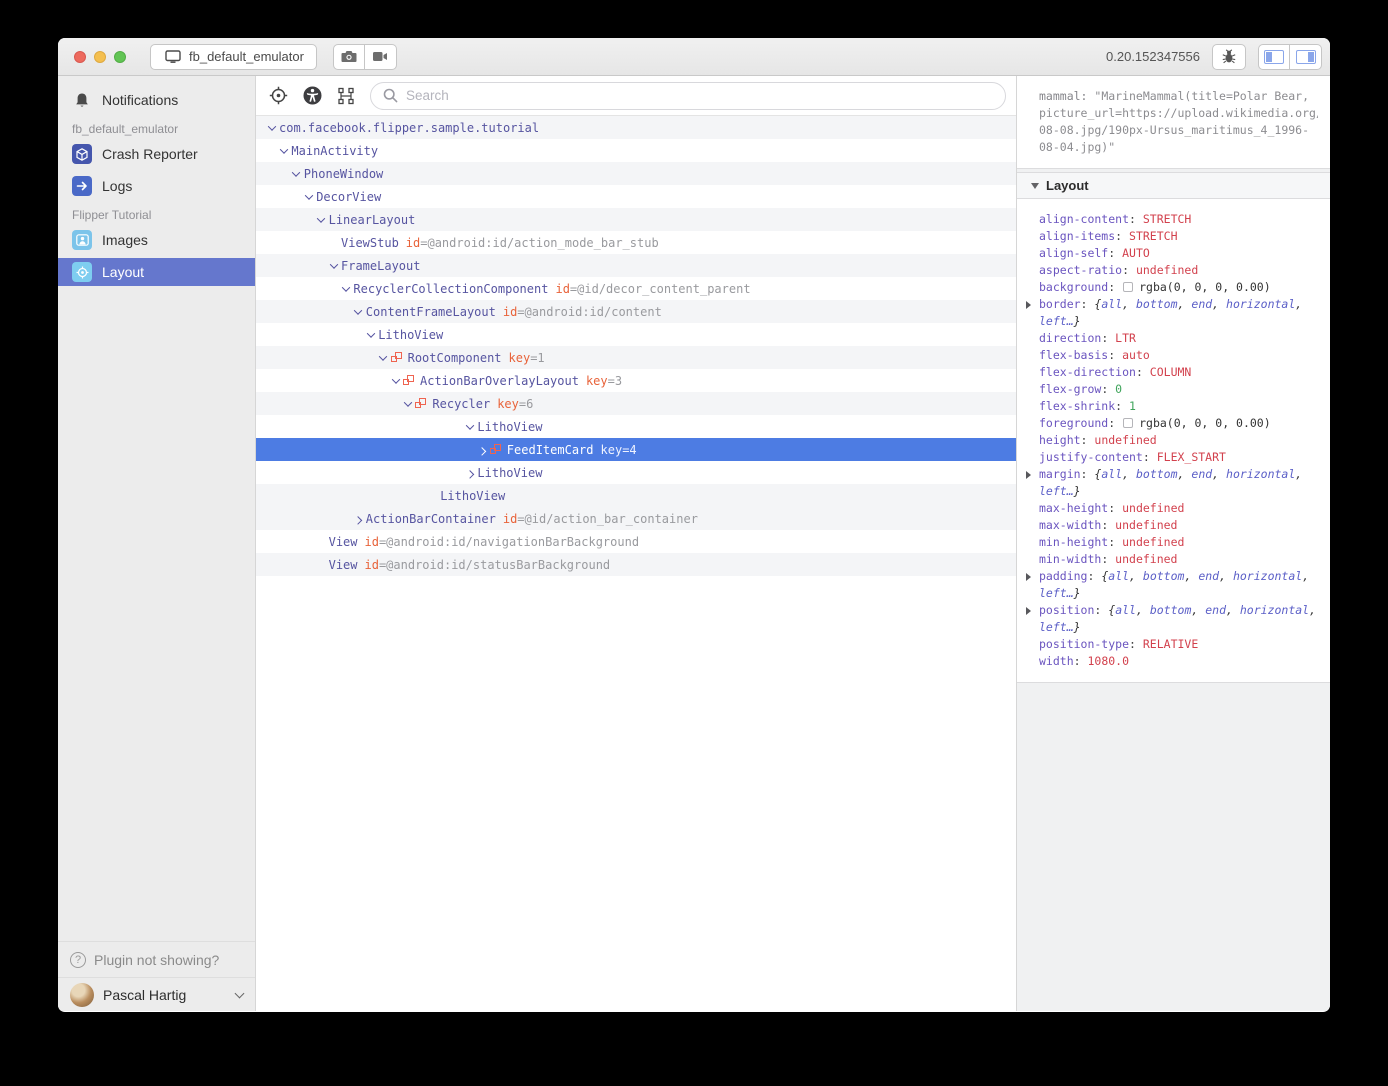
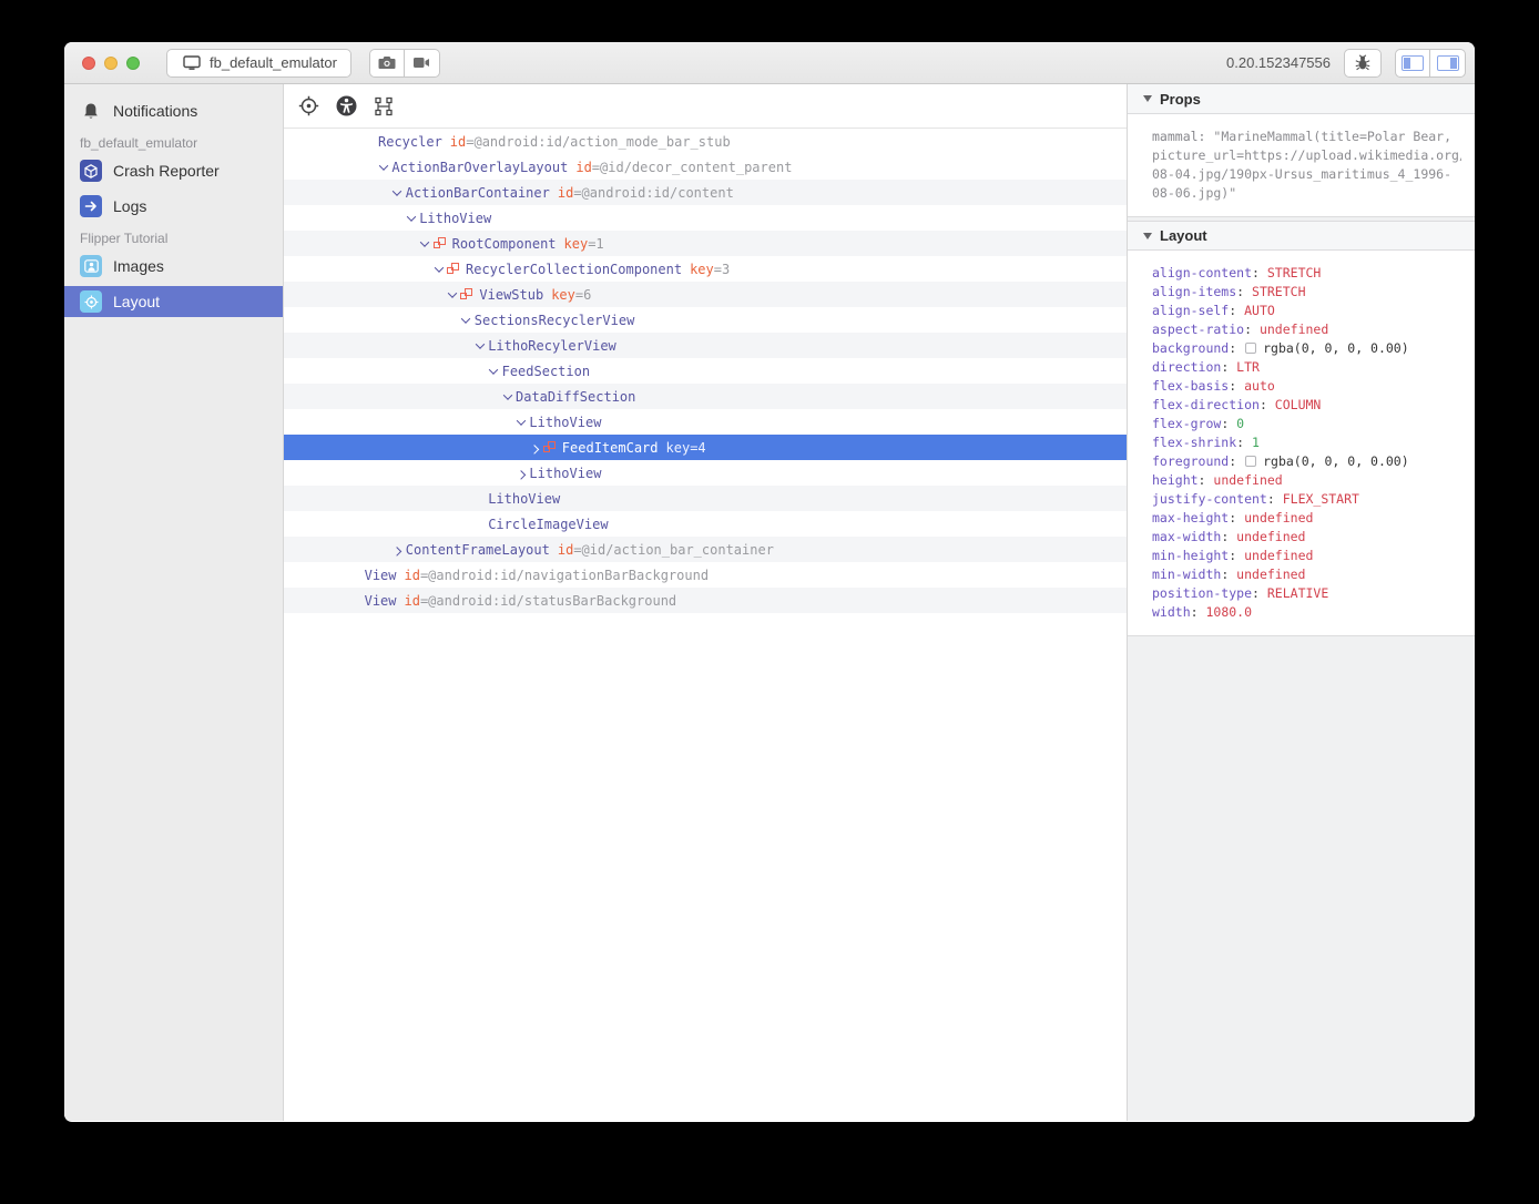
  fb_default_emulator
  0.20.152347556
  Notifications
  fb_default_emulator
  Crash Reporter
  Logs
  Flipper Tutorial
  Images
  Layout
- ?
- Plugin not showing?
- Pascal Hartig
- Search
- com.facebook.flipper.sample.tutorial
- MainActivity
- PhoneWindow
- DecorView
- LinearLayout
- ViewStub
+ Recycler
  id
  =@android:id/action_mode_bar_stub
- FrameLayout
- RecyclerCollectionComponent
+ ActionBarOverlayLayout
  id
  =@id/decor_content_parent
- ContentFrameLayout
+ ActionBarContainer
  id
  =@android:id/content
  LithoView
  RootComponent
  key
  =1
- ActionBarOverlayLayout
+ RecyclerCollectionComponent
  key
  =3
- Recycler
+ ViewStub
  key
  =6
+ SectionsRecyclerView
+ LithoRecylerView
+ FeedSection
+ DataDiffSection
  LithoView
  FeedItemCard
  key
  =4
  LithoView
  LithoView
+ CircleImageView
- ActionBarContainer
+ ContentFrameLayout
  id
  =@id/action_bar_container
  View
  id
  =@android:id/navigationBarBackground
  View
  id
  =@android:id/statusBarBackground
+ Props
  mammal: "MarineMammal(title=Polar Bear,
  picture_url=https://upload.wikimedia.org
- 08-08.jpg/190px-Ursus_maritimus_4_1996-
+ 08-04.jpg/190px-Ursus_maritimus_4_1996-
- 08-04.jpg)"
+ 08-06.jpg)"
  Layout
  align-content: STRETCH
  align-items: STRETCH
  align-self: AUTO
  aspect-ratio: undefined
  background: rgba(0, 0, 0, 0.00)
- border: {all, bottom, end, horizontal, left…}
  direction: LTR
  flex-basis: auto
  flex-direction: COLUMN
  flex-grow: 0
  flex-shrink: 1
  foreground: rgba(0, 0, 0, 0.00)
  height: undefined
  justify-content: FLEX_START
- margin: {all, bottom, end, horizontal, left…}
  max-height: undefined
  max-width: undefined
  min-height: undefined
  min-width: undefined
- padding: {all, bottom, end, horizontal, left…}
- position: {all, bottom, end, horizontal, left…}
  position-type: RELATIVE
  width: 1080.0
